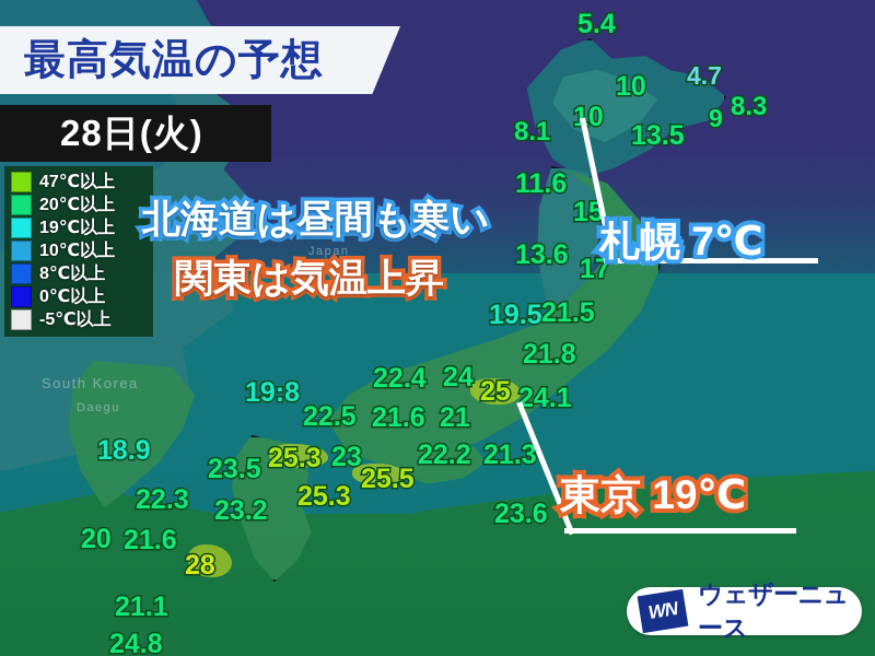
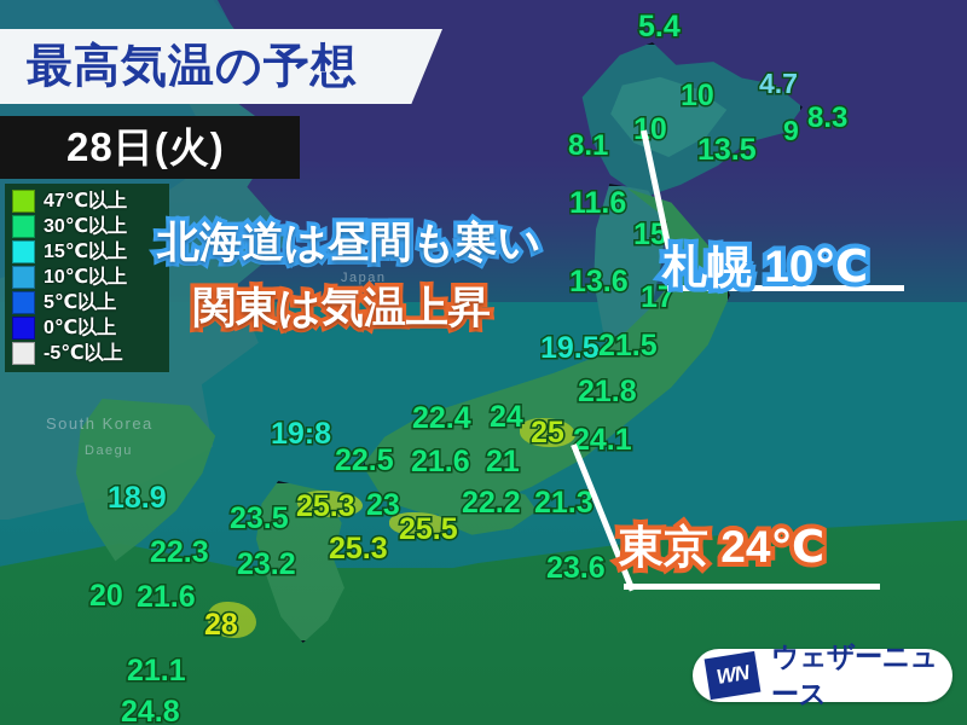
  South Korea
  Daegu
  Japan
  5.4
  4.7
  10
  9
  8.3
  10
  8.1
  13.5
  11.6
  15
  13.6
  17
  19.5
  21.5
  21.8
  22.4
  24
  25
  24.1
  19:8
  22.5
  21.6
  21
  25.3
  23
  22.2
  21.3
  18.9
  23.5
  25.5
  25.3
  22.3
  23.2
  20
  21.6
  28
  23.6
  21.1
  24.8
  最高気温の予想
  28日(火)
  47℃以上
- 20℃以上
+ 30℃以上
- 19℃以上
+ 15℃以上
  10℃以上
- 8℃以上
+ 5℃以上
  0℃以上
  -5℃以上
  北海道は昼間も寒い
  関東は気温上昇
- 札幌 7℃
+ 札幌 10℃
- 東京 19℃
+ 東京 24℃
  ウェザーニュース
